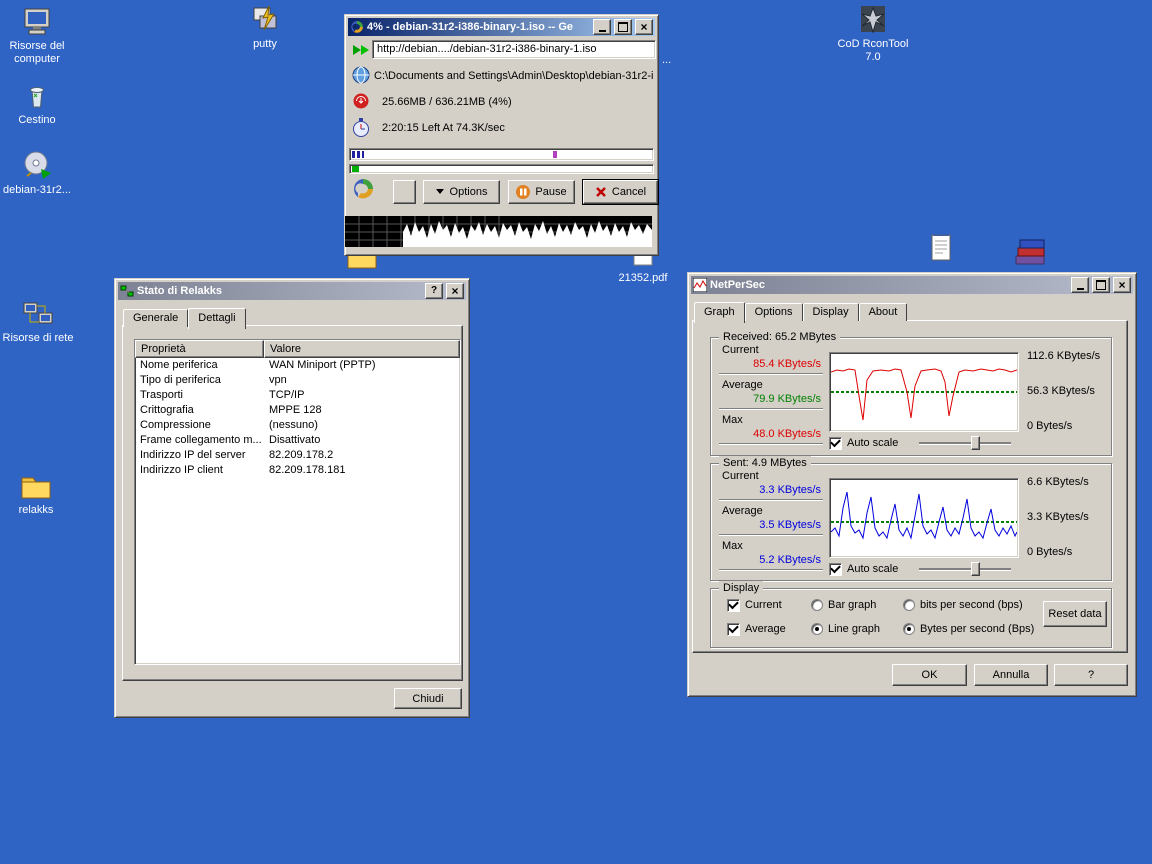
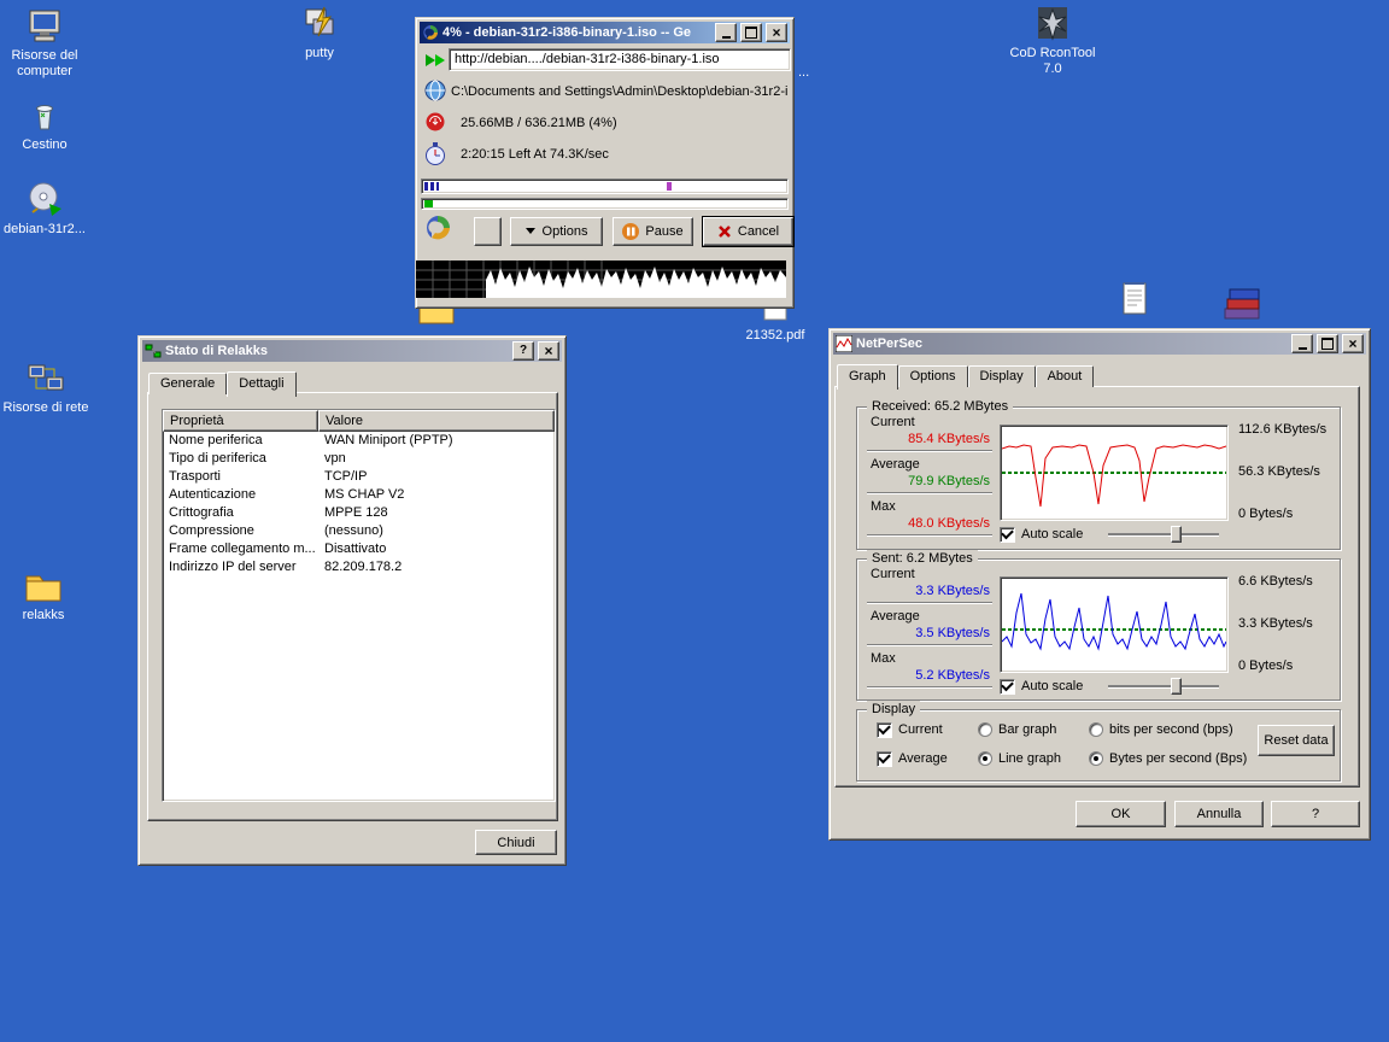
  Risorse del computer
  Cestino
  debian-31r2...
  Risorse di rete
  relakks
  putty
  CoD RconTool 7.0
  21352.pdf
  ...
  4% - debian-31r2-i386-binary-1.iso -- Ge
  ×
  http://debian..../debian-31r2-i386-binary-1.iso
  C:\Documents and Settings\Admin\Desktop\debian-31r2-i
  25.66MB / 636.21MB (4%)
  2:20:15 Left At 74.3K/sec
  Options
  Pause
  Cancel
  Stato di Relakks
  ?
  ×
  Generale
  Dettagli
  Proprietà
  Valore
  Nome periferica
  WAN Miniport (PPTP)
  Tipo di periferica
  vpn
  Trasporti
  TCP/IP
+ Autenticazione
+ MS CHAP V2
  Crittografia
  MPPE 128
  Compressione
  (nessuno)
  Frame collegamento m...
  Disattivato
  Indirizzo IP del server
  82.209.178.2
- Indirizzo IP client
- 82.209.178.181
  Chiudi
  NetPerSec
  ×
  Graph
  Options
  Display
  About
  Received: 65.2 MBytes
  Current
  85.4 KBytes/s
  Average
  79.9 KBytes/s
  Max
  48.0 KBytes/s
  112.6 KBytes/s
  56.3 KBytes/s
  0 Bytes/s
  Auto scale
- Sent: 4.9 MBytes
+ Sent: 6.2 MBytes
  Current
  3.3 KBytes/s
  Average
  3.5 KBytes/s
  Max
  5.2 KBytes/s
  6.6 KBytes/s
  3.3 KBytes/s
  0 Bytes/s
  Auto scale
  Display
  Current
  Average
  Bar graph
  Line graph
  bits per second (bps)
  Bytes per second (Bps)
  Reset data
  OK
  Annulla
  ?
